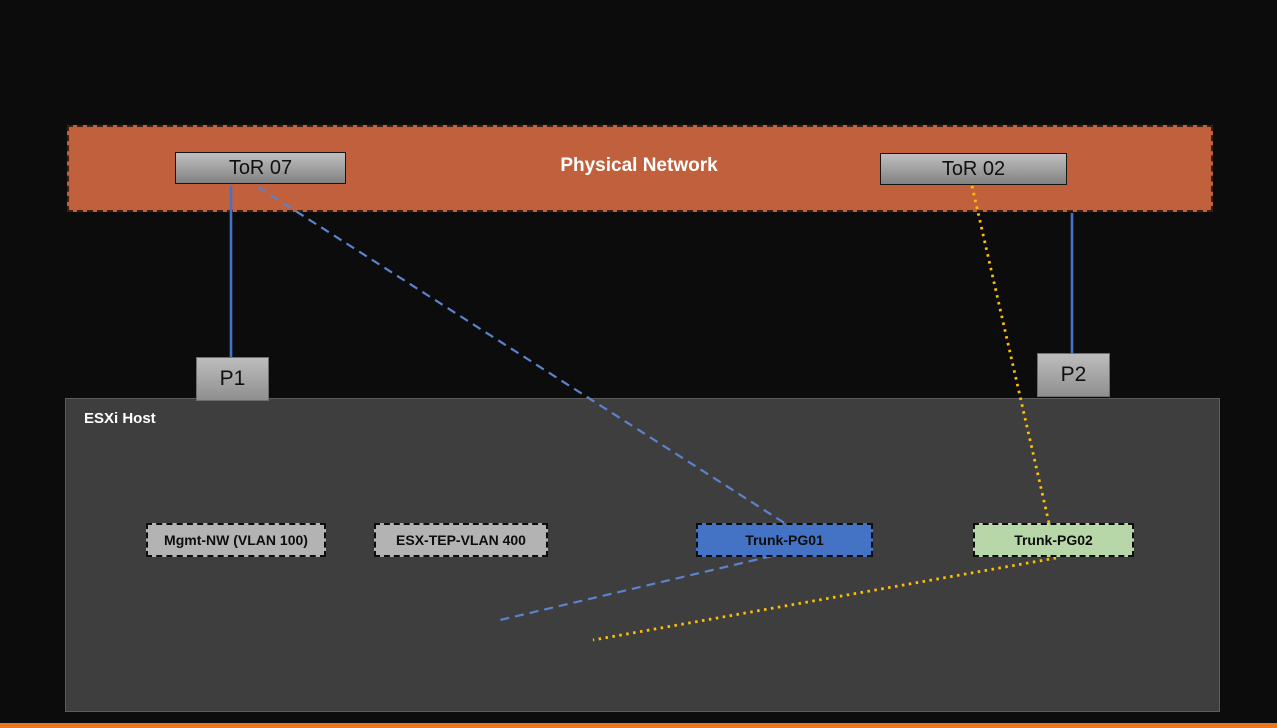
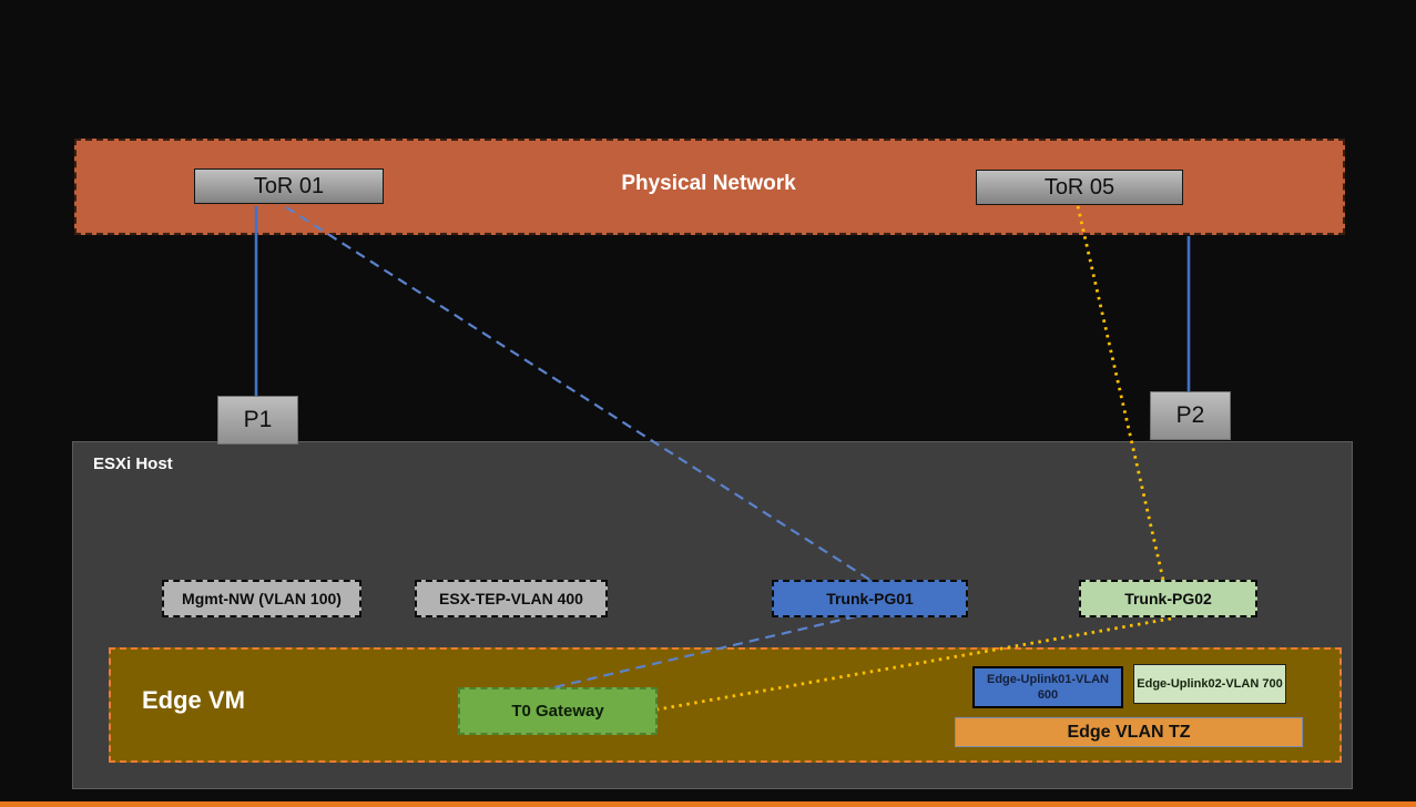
  Physical Network
- ToR 07
+ ToR 01
- ToR 02
+ ToR 05
  P1
  P2
  ESXi Host
  Mgmt-NW (VLAN 100)
  ESX-TEP-VLAN 400
  Trunk-PG01
  Trunk-PG02
+ Edge VM
+ T0 Gateway
+ Edge-Uplink01-VLAN 600
+ Edge-Uplink02-VLAN 700
+ Edge VLAN TZ
